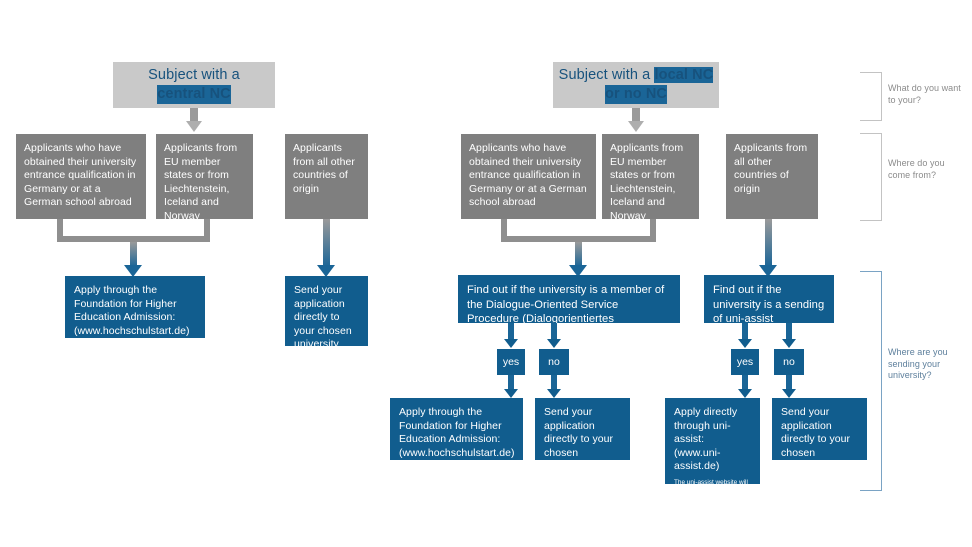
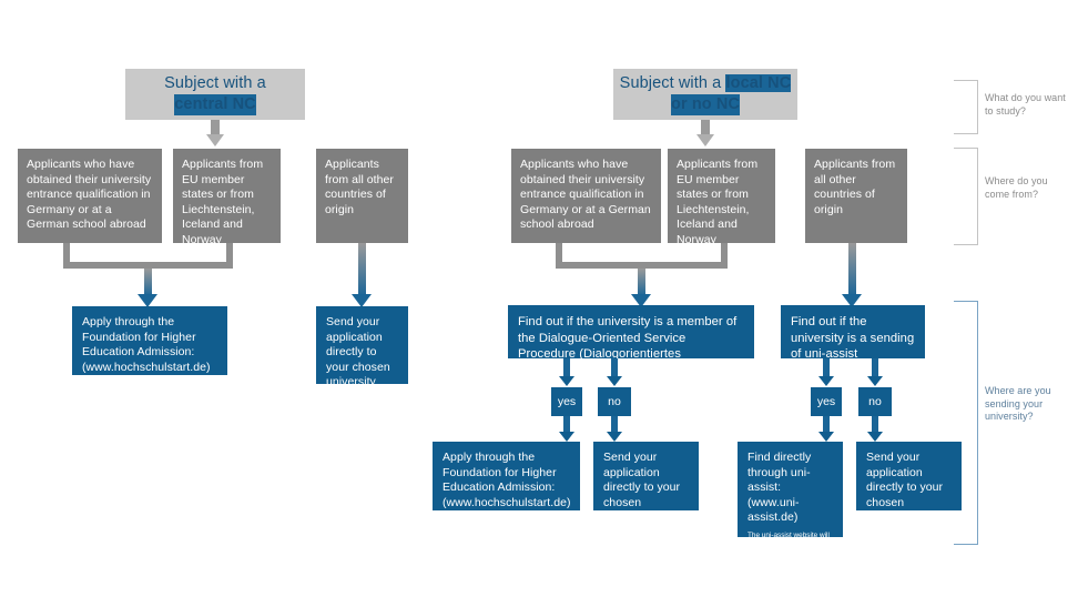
  Subject with a
  central NC
  Applicants who have obtained their university entrance qualification in Germany or at a German school abroad
  Applicants from EU member states or from Liechtenstein, Iceland and Norway
  Applicants from all other countries of origin
  Apply through the Foundation for Higher Education Admission: (www.hochschulstart.de)
  Send your application directly to your chosen university
  Subject with a local NC
  or no NC
  Applicants who have obtained their university entrance qualification in Germany or at a German school abroad
  Applicants from EU member states or from Liechtenstein, Iceland and Norway
  Applicants from all other countries of origin
  Find out if the university is a member of the Dialogue-Oriented Service Procedure (Dialogorientiertes Servicerfahren – DoSV)
  Find out if the university is a sending of uni-assist
  yes
  no
  yes
  no
  Apply through the Foundation for Higher Education Admission: (www.hochschulstart.de)
  Send your application directly to your chosen
- Apply directly through uni-assist: (www.uni-assist.de)
+ Find directly through uni-assist: (www.uni-assist.de)
  Send your application directly to your chosen
- What do you want to your?
+ What do you want to study?
  Where do you come from?
  Where are you sending your university?
